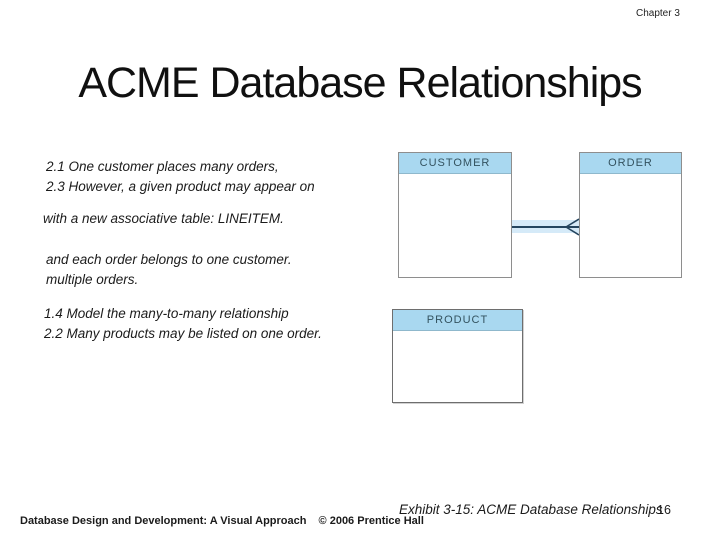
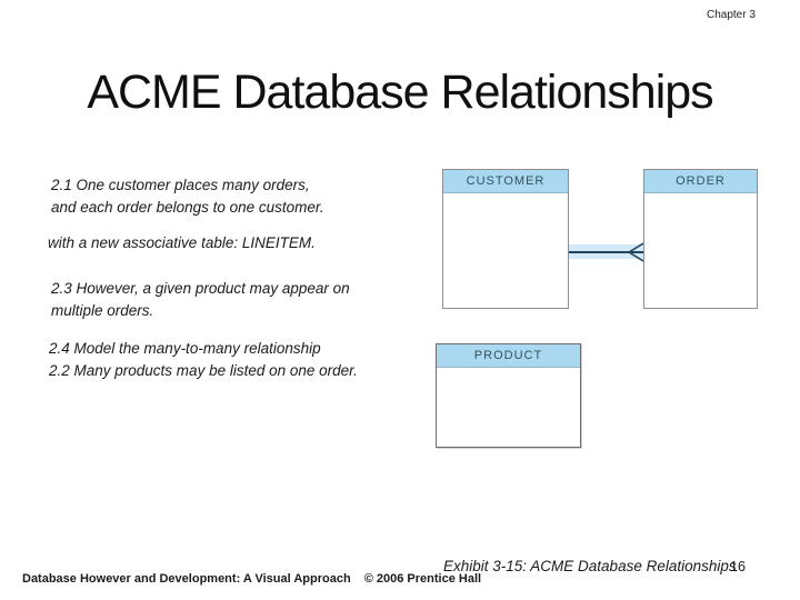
  Chapter 3
  ACME Database Relationships
  2.1 One customer places many orders,
- 2.3 However, a given product may appear on
+ and each order belongs to one customer.
  with a new associative table: LINEITEM.
- and each order belongs to one customer.
+ 2.3 However, a given product may appear on
  multiple orders.
- 1.4 Model the many-to-many relationship
+ 2.4 Model the many-to-many relationship
  2.2 Many products may be listed on one order.
  CUSTOMER
  ORDER
  PRODUCT
  Exhibit 3-15: ACME Database Relationships
  16
- Database Design and Development: A Visual Approach © 2006 Prentice Hall
+ Database However and Development: A Visual Approach © 2006 Prentice Hall
